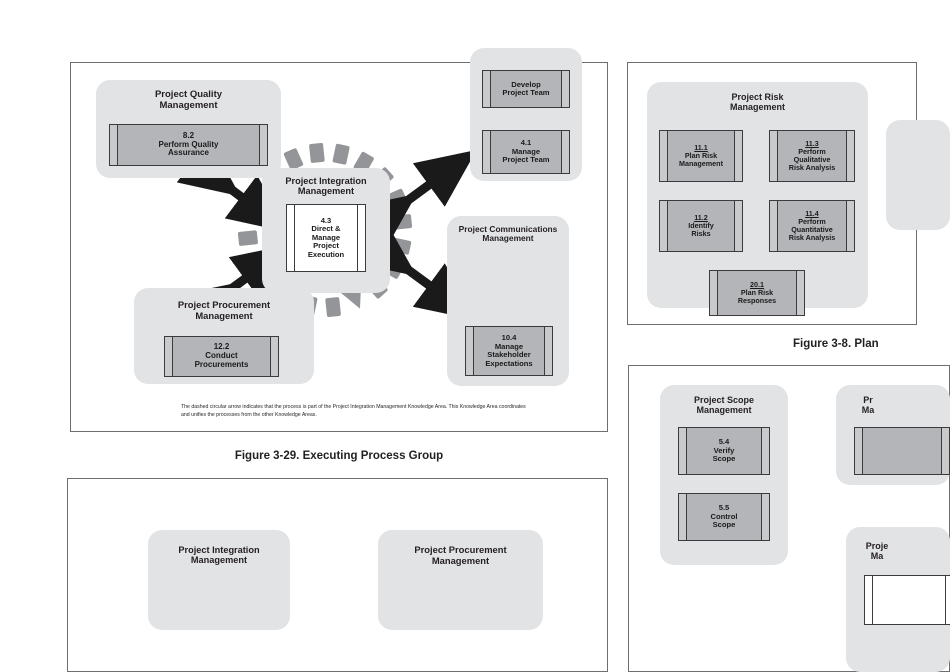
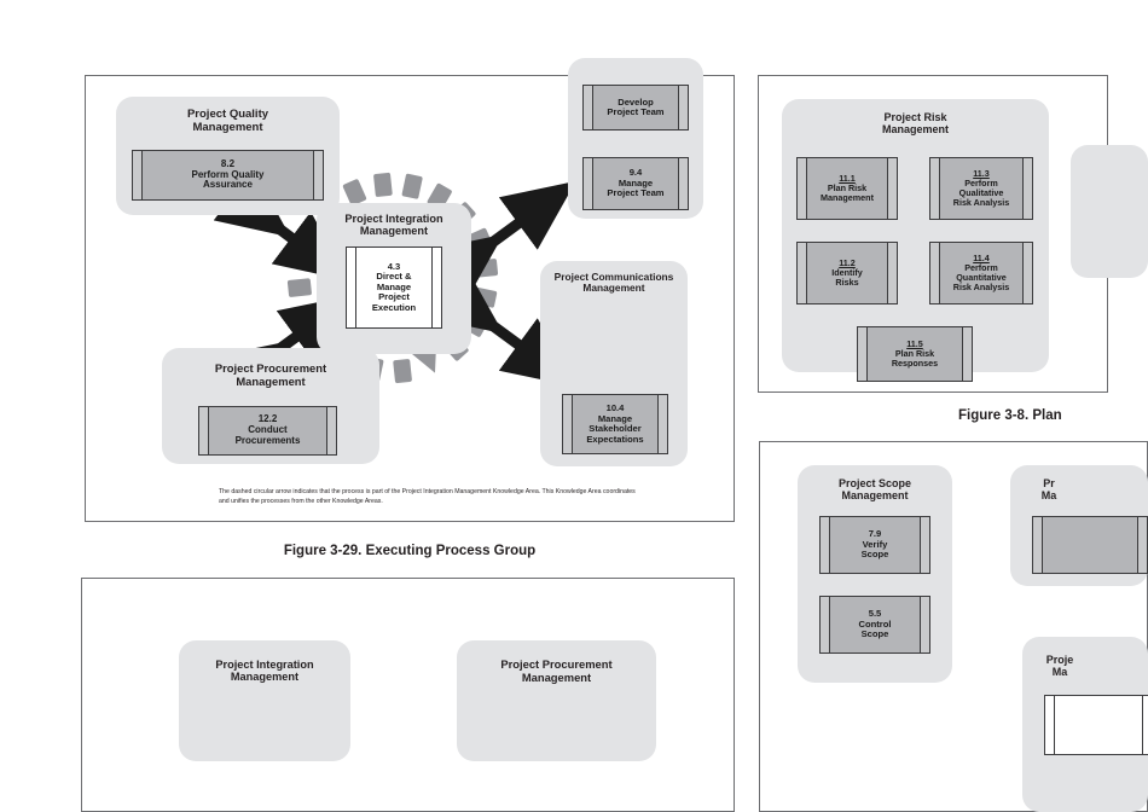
  Project Quality
  Management
  8.2
  Perform Quality
  Assurance
  Project Integration
  Management
  4.3
  Direct &
  Manage
  Project
  Execution
  Project Procurement
  Management
  12.2
  Conduct
  Procurements
  Develop
  Project Team
- 4.1
+ 9.4
  Manage
  Project Team
  Project Communications
  Management
  10.4
  Manage
  Stakeholder
  Expectations
  Figure 3-29. Executing Process Group
  Project Risk
  Management
  11.1
  Plan Risk
  Management
  11.3
  Perform
  Qualitative
  Risk Analysis
  11.2
  Identify
  Risks
  11.4
  Perform
  Quantitative
  Risk Analysis
- 20.1
+ 11.5
  Plan Risk
  Responses
  Figure 3-8. Plan
  Project Integration
  Management
  Project Procurement
  Management
  Project Scope
  Management
- 5.4
+ 7.9
  Verify
  Scope
  5.5
  Control
  Scope
  Pr
  Ma
  Proje
  Ma
